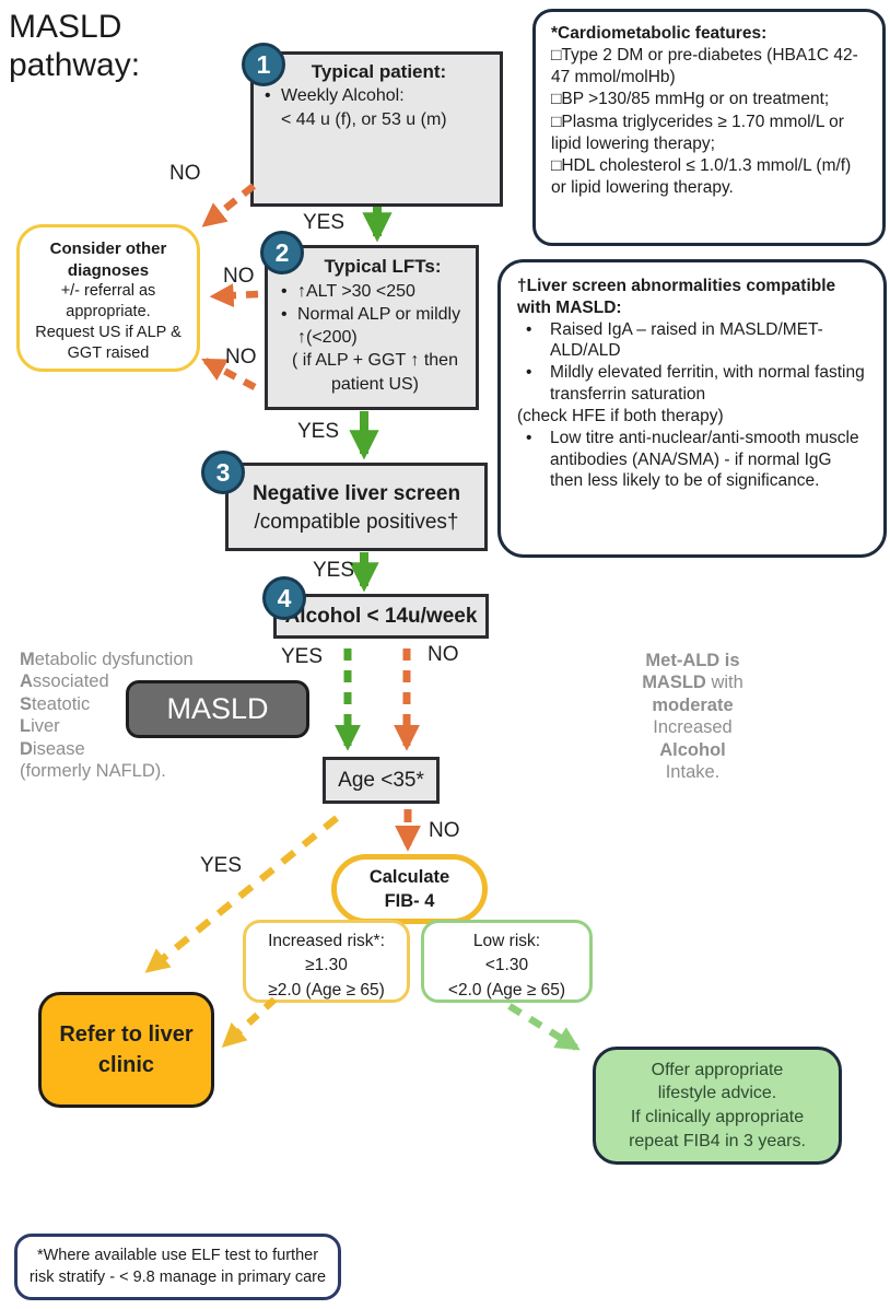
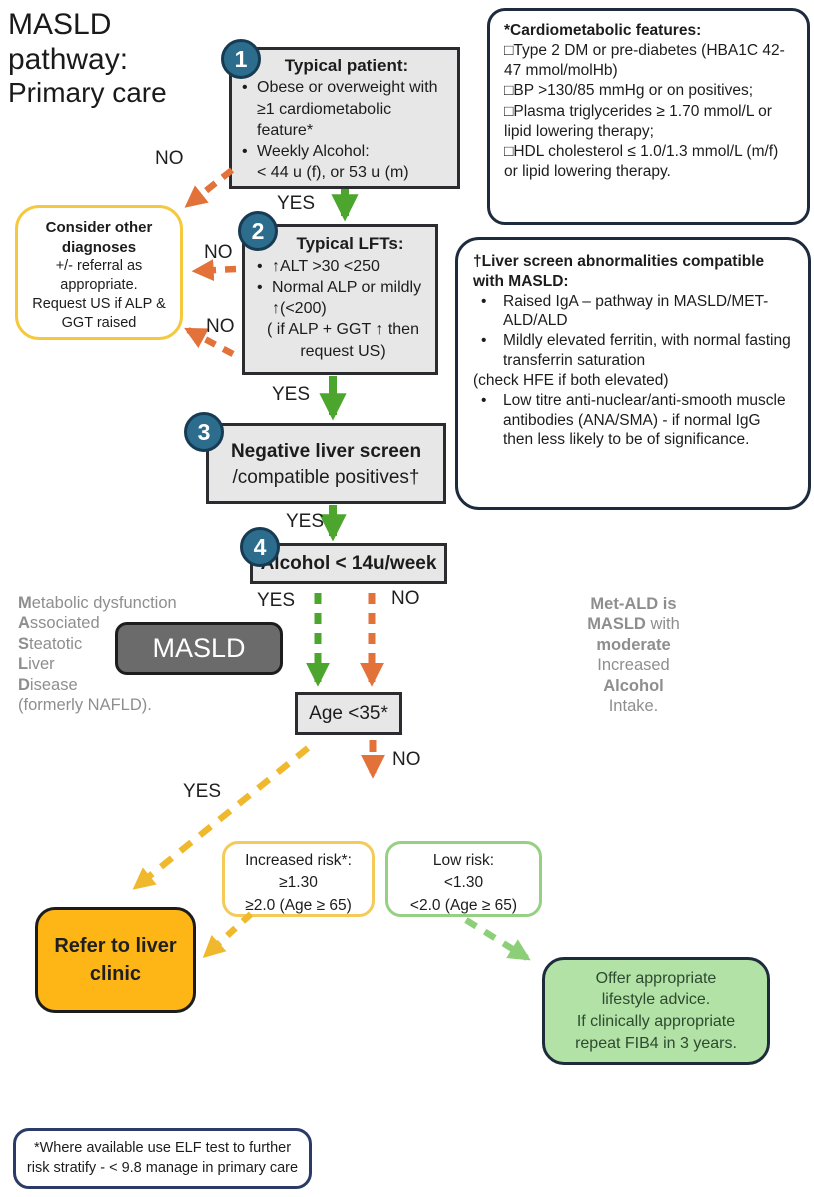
  MASLD pathway:
+ Primary care
  1
  Typical patient:
+ Obese or overweight with ≥1 cardiometabolic feature*
  Weekly Alcohol:
  < 44 u (f), or 53 u (m)
  *Cardiometabolic features:
  □Type 2 DM or pre-diabetes (HBA1C 42-47 mmol/molHb)
- □BP >130/85 mmHg or on treatment;
+ □BP >130/85 mmHg or on positives;
  □Plasma triglycerides ≥ 1.70 mmol/L or lipid lowering therapy;
  □HDL cholesterol ≤ 1.0/1.3 mmol/L (m/f) or lipid lowering therapy.
  Consider other diagnoses
  +/- referral as appropriate.
  Request US if ALP & GGT raised
  2
  Typical LFTs:
  ↑ALT >30 <250
  Normal ALP or mildly ↑(<200)
- ( if ALP + GGT ↑ then patient US)
+ ( if ALP + GGT ↑ then request US)
  †Liver screen abnormalities compatible with MASLD:
- Raised IgA – raised in MASLD/MET-ALD/ALD
+ Raised IgA – pathway in MASLD/MET-ALD/ALD
  Mildly elevated ferritin, with normal fasting transferrin saturation
- (check HFE if both therapy)
+ (check HFE if both elevated)
  Low titre anti-nuclear/anti-smooth muscle antibodies (ANA/SMA) - if normal IgG then less likely to be of significance.
  3
  Negative liver screen
  /compatible positives†
  4
  lcohol < 14u/week
  Metabolic dysfunction
  Associated
  Steatotic
  Liver
  Disease
  (formerly NAFLD).
  MASLD
  Met-ALD is
  MASLD with
  moderate
  Increased
  Alcohol
  Intake.
  Age <35*
- Calculate
- FIB- 4
  Increased risk*:
  ≥1.30
  ≥2.0 (Age ≥ 65)
  Low risk:
  <1.30
  <2.0 (Age ≥ 65)
  Refer to liver clinic
  Offer appropriate
  lifestyle advice.
  If clinically appropriate
  repeat FIB4 in 3 years.
  *Where available use ELF test to further risk stratify - < 9.8 manage in primary care
  NO
  YES
  NO
  NO
  YES
  YES
  YES
  NO
  YES
  NO
